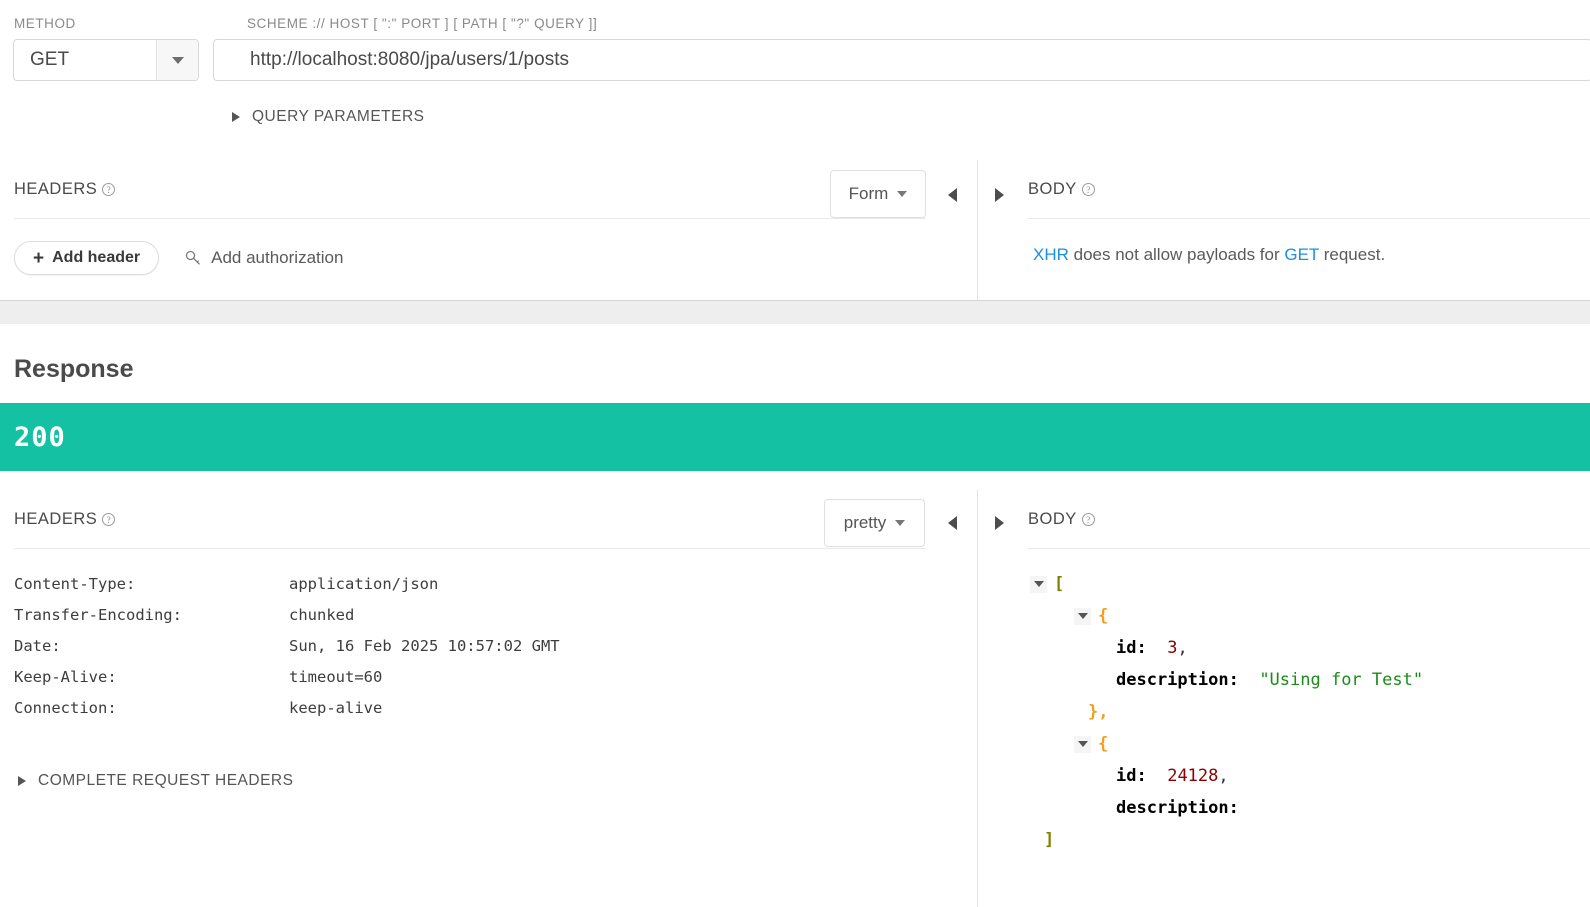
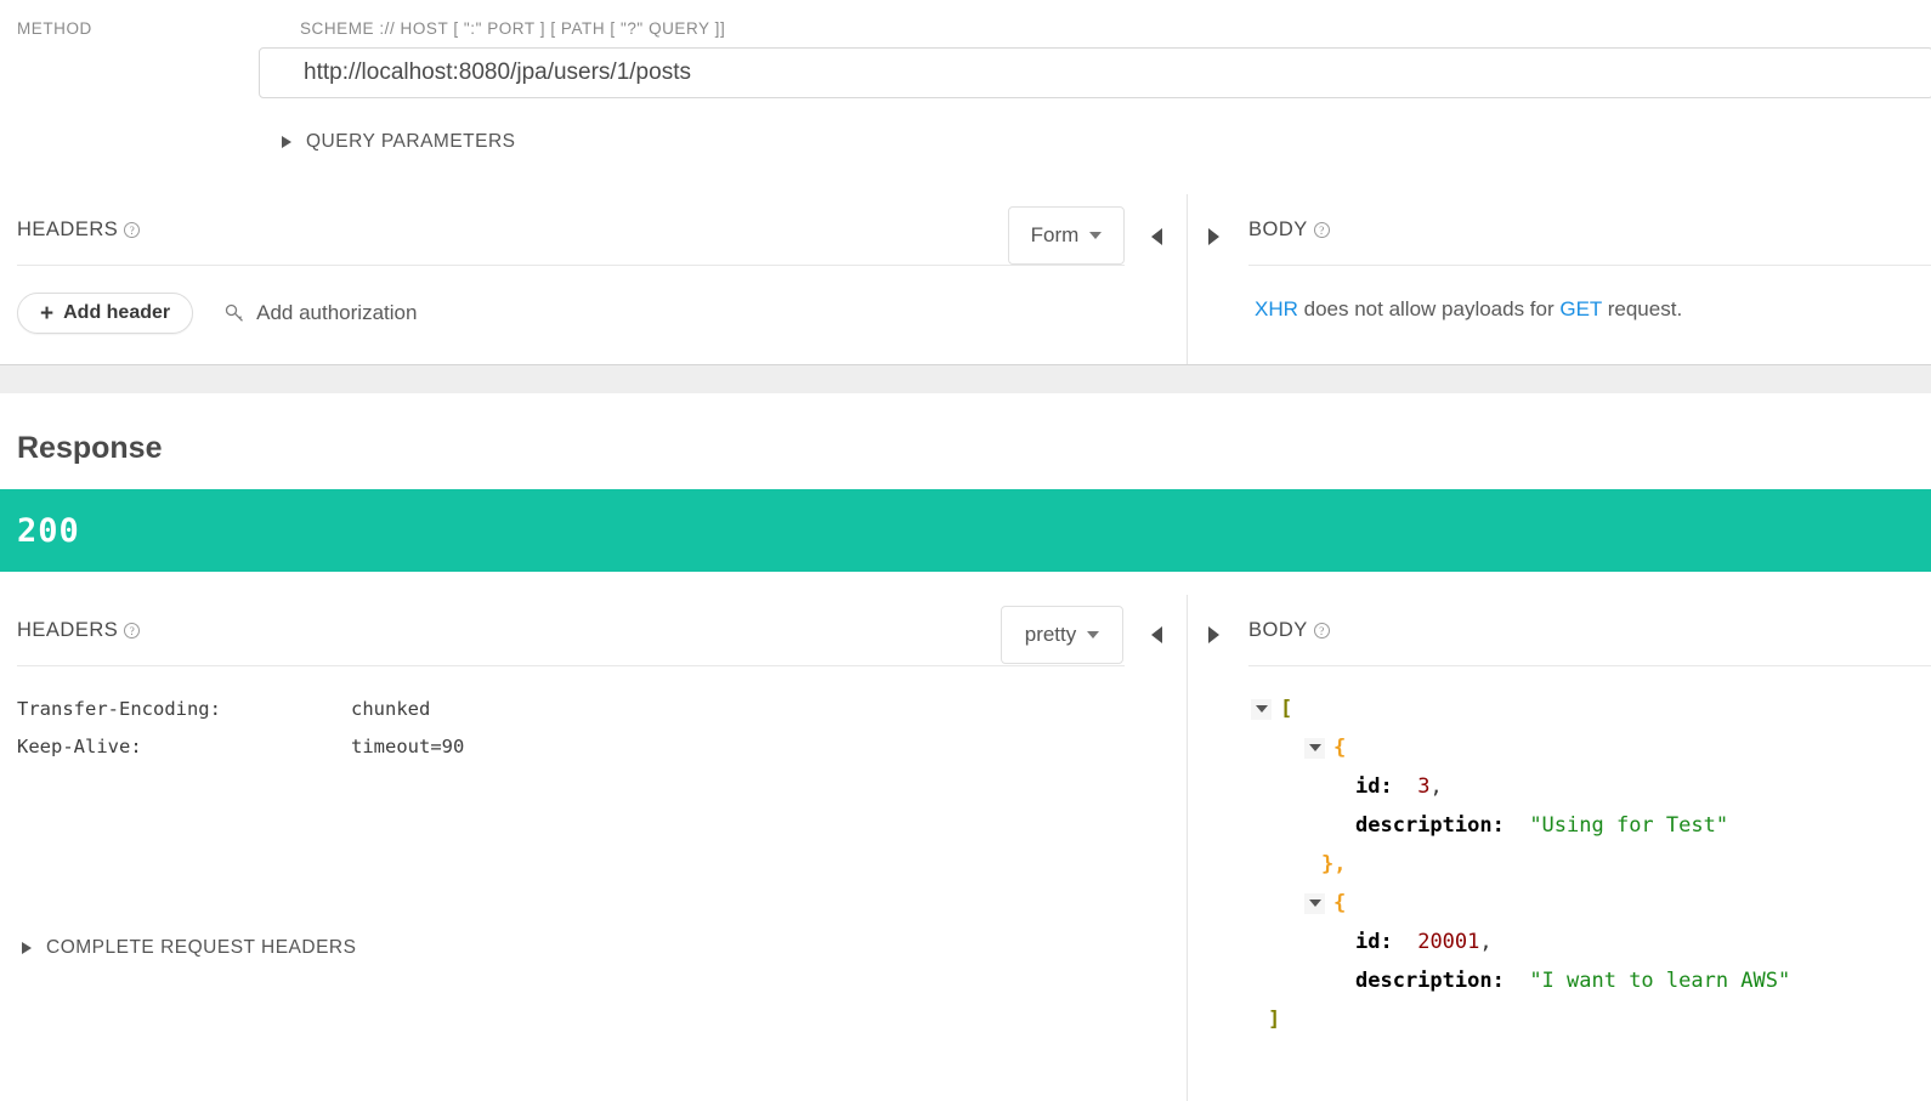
  METHOD
  SCHEME :// HOST [ ":" PORT ] [ PATH [ "?" QUERY ]]
- GET
  http://localhost:8080/jpa/users/1/posts
  QUERY PARAMETERS
  HEADERS
  ?
  Form
  +
  Add header
  Add authorization
  BODY
  ?
  XHR does not allow payloads for GET request.
  Response
  200
  HEADERS
  ?
  pretty
- Content-Type:
- application/json
  Transfer-Encoding:
  chunked
- Date:
- Sun, 16 Feb 2025 10:57:02 GMT
  Keep-Alive:
- timeout=60
+ timeout=90
- Connection:
- keep-alive
  COMPLETE REQUEST HEADERS
  BODY
  ?
  [
  {
  id:
  3
  ,
  description:
  "Using for Test"
  },
  {
  id:
- 24128
+ 20001
  ,
  description:
+ "I want to learn AWS"
  ]
